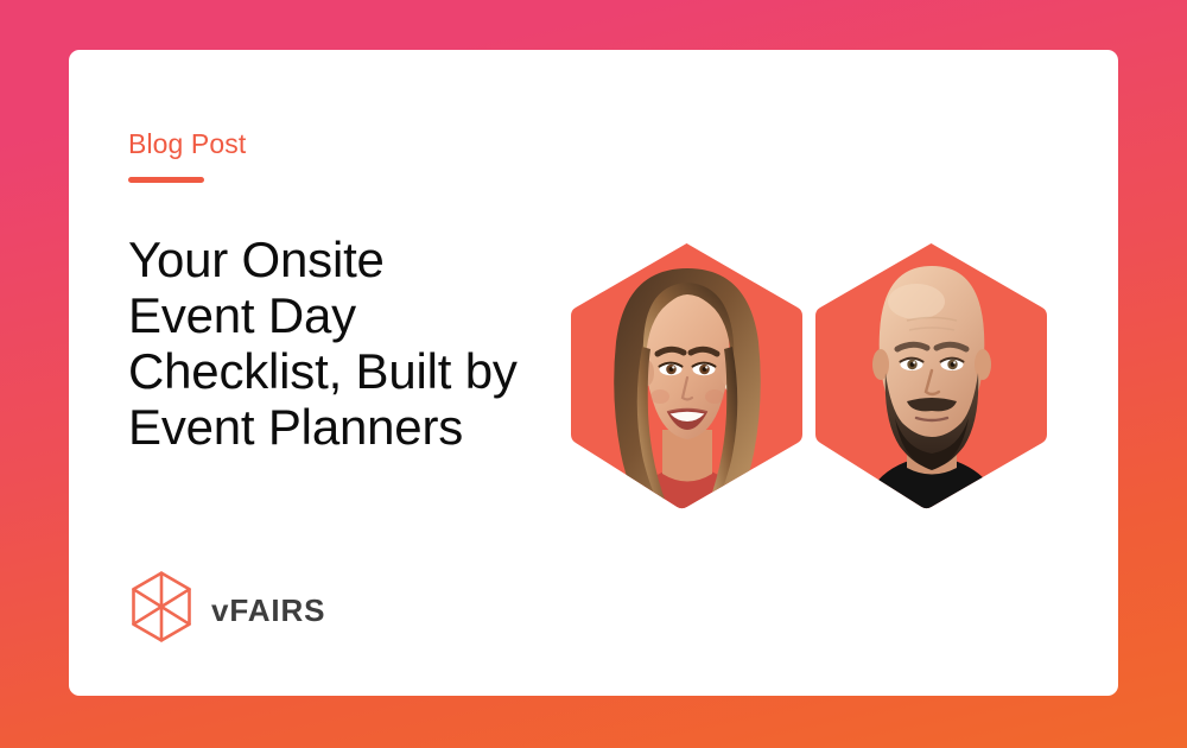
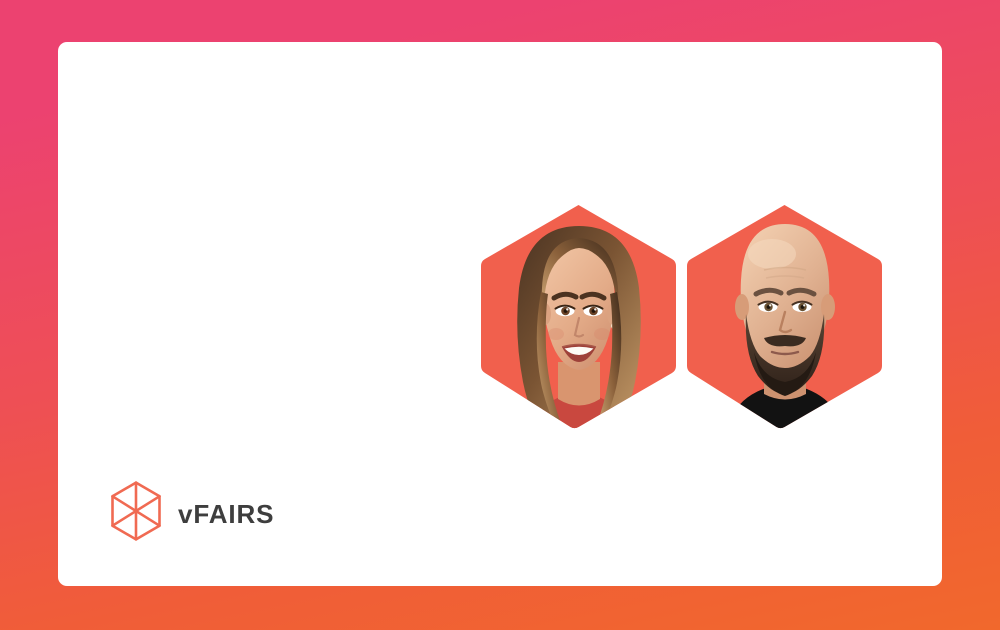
- Blog Post
- Your Onsite
- Event Day
- Checklist, Built by
- Event Planners
  vFAIRS
